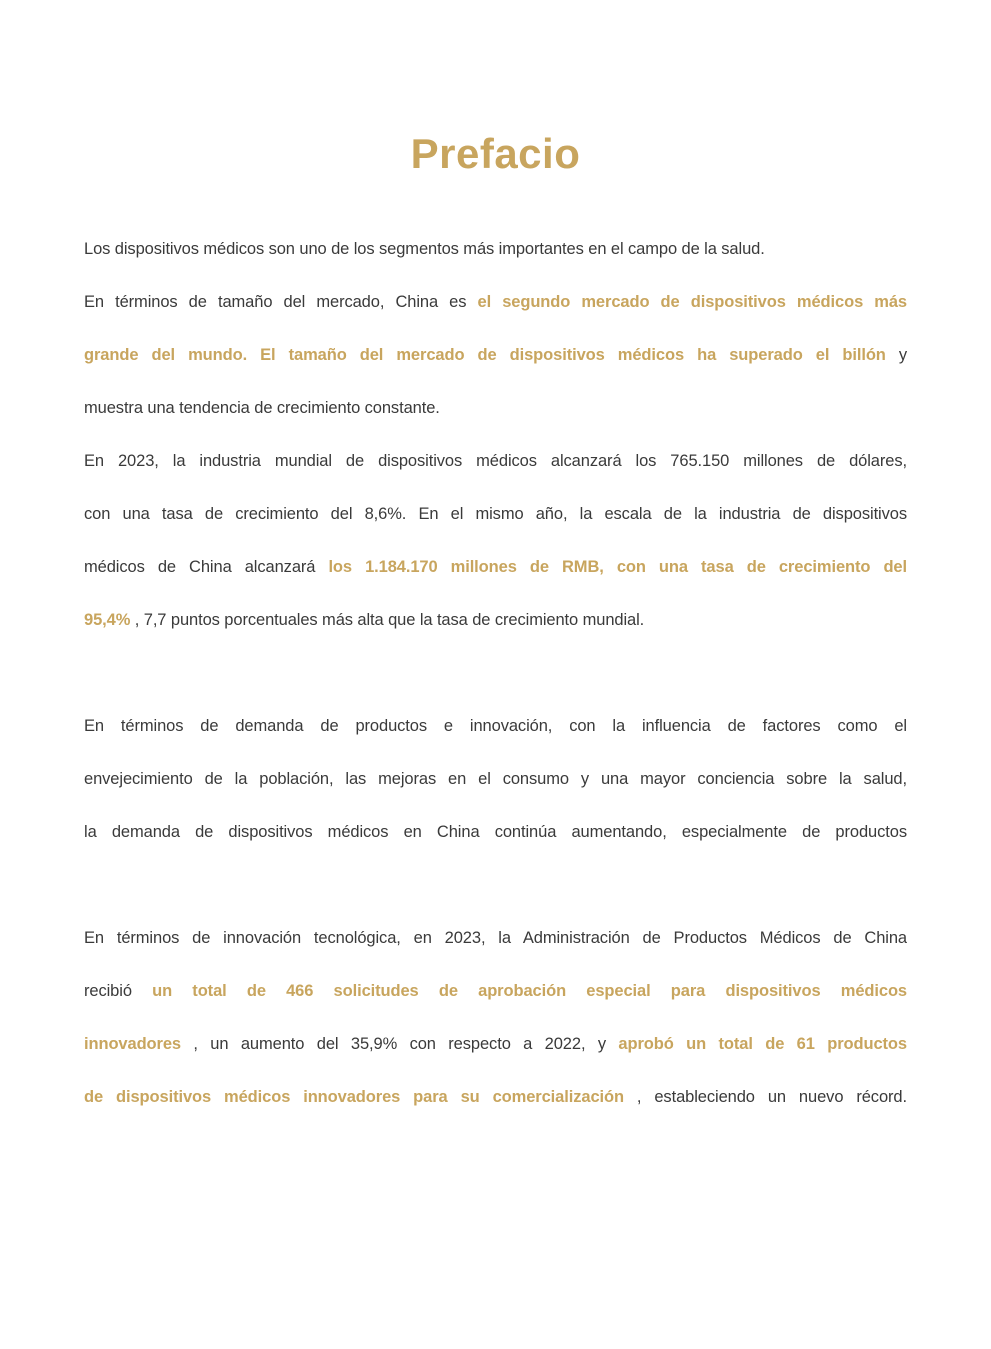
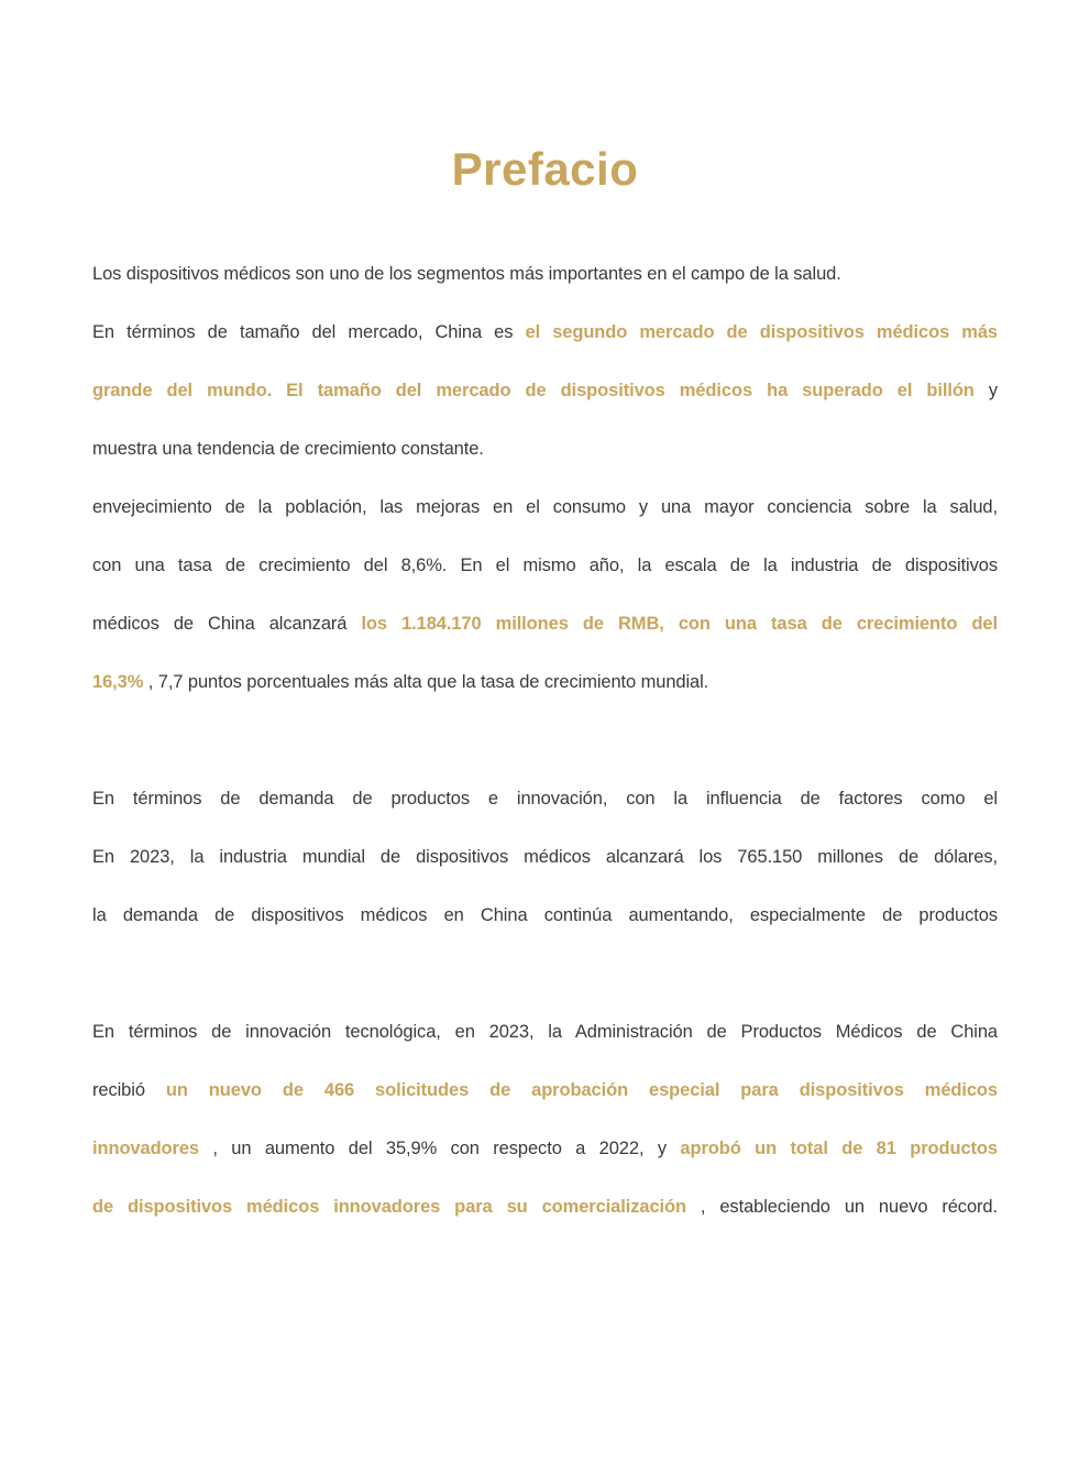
  Prefacio
  Los dispositivos médicos son uno de los segmentos más importantes en el campo de la salud.
  En términos de tamaño del mercado, China es el segundo mercado de dispositivos médicos más
  grande del mundo. El tamaño del mercado de dispositivos médicos ha superado el billón y
  muestra una tendencia de crecimiento constante.
- En 2023, la industria mundial de dispositivos médicos alcanzará los 765.150 millones de dólares,
+ envejecimiento de la población, las mejoras en el consumo y una mayor conciencia sobre la salud,
  con una tasa de crecimiento del 8,6%. En el mismo año, la escala de la industria de dispositivos
  médicos de China alcanzará los 1.184.170 millones de RMB, con una tasa de crecimiento del
- 95,4% , 7,7 puntos porcentuales más alta que la tasa de crecimiento mundial.
+ 16,3% , 7,7 puntos porcentuales más alta que la tasa de crecimiento mundial.
  En términos de demanda de productos e innovación, con la influencia de factores como el
- envejecimiento de la población, las mejoras en el consumo y una mayor conciencia sobre la salud,
+ En 2023, la industria mundial de dispositivos médicos alcanzará los 765.150 millones de dólares,
  la demanda de dispositivos médicos en China continúa aumentando, especialmente de productos
  En términos de innovación tecnológica, en 2023, la Administración de Productos Médicos de China
- recibió un total de 466 solicitudes de aprobación especial para dispositivos médicos
+ recibió un nuevo de 466 solicitudes de aprobación especial para dispositivos médicos
- innovadores , un aumento del 35,9% con respecto a 2022, y aprobó un total de 61 productos
+ innovadores , un aumento del 35,9% con respecto a 2022, y aprobó un total de 81 productos
  de dispositivos médicos innovadores para su comercialización , estableciendo un nuevo récord.
